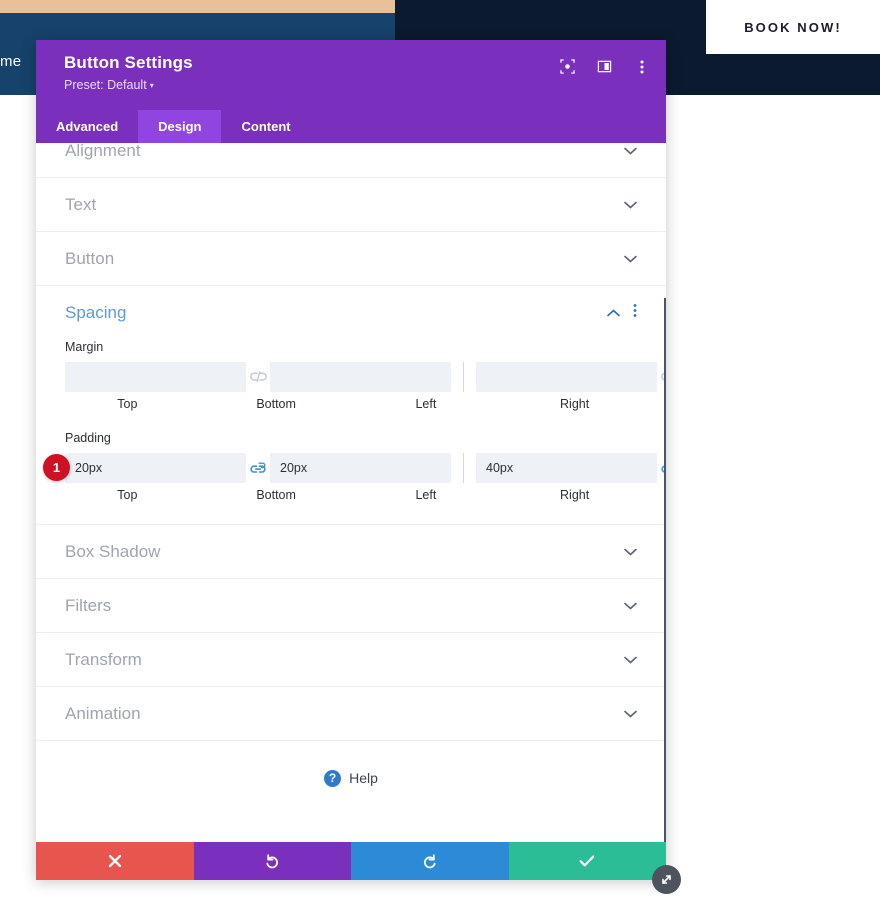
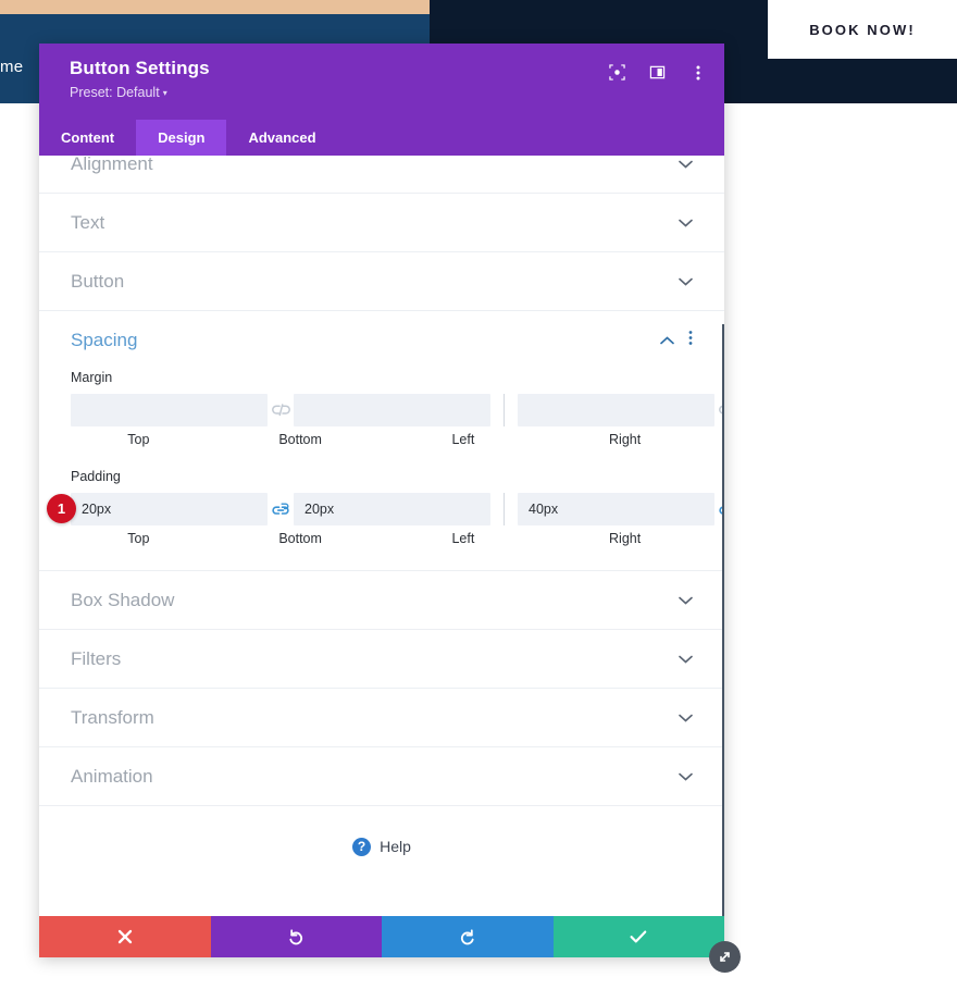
  me
  BOOK NOW!
  Button Settings
  Preset: Default ▾
- Advanced
+ Content
  Design
- Content
+ Advanced
  Alignment
  Text
  Button
  Spacing
  Margin
  Top
  Bottom
  Left
  Right
  Padding
  1
  20px
  20px
  40px
  Top
  Bottom
  Left
  Right
  Box Shadow
  Filters
  Transform
  Animation
  ?
  Help
